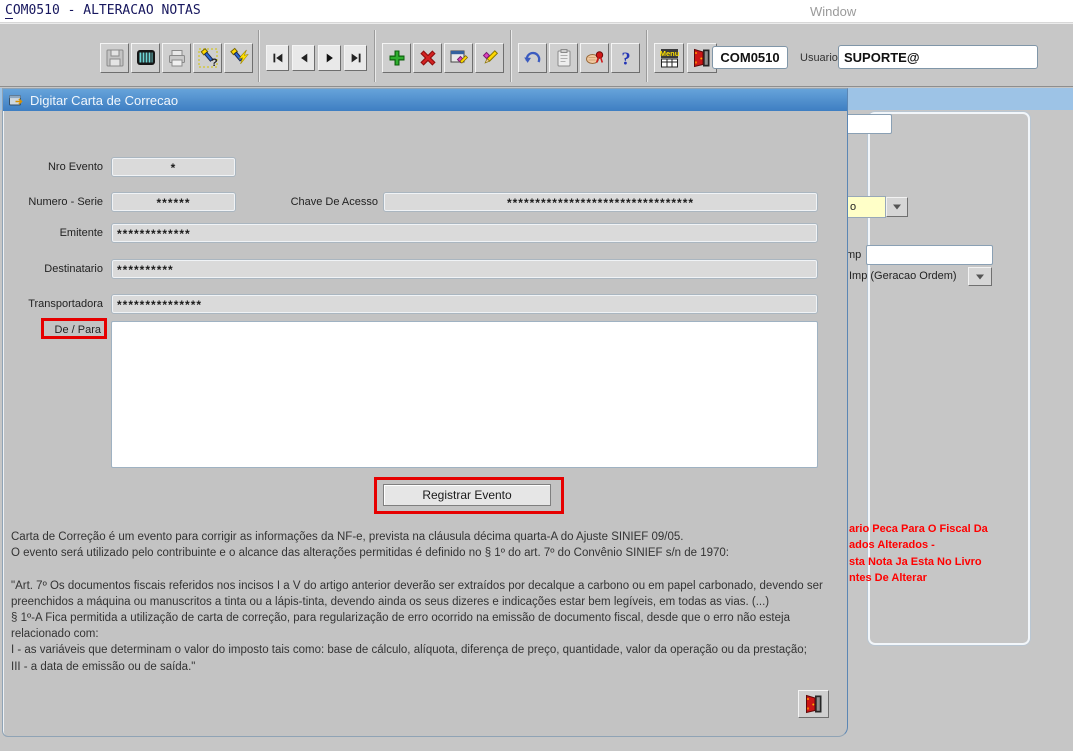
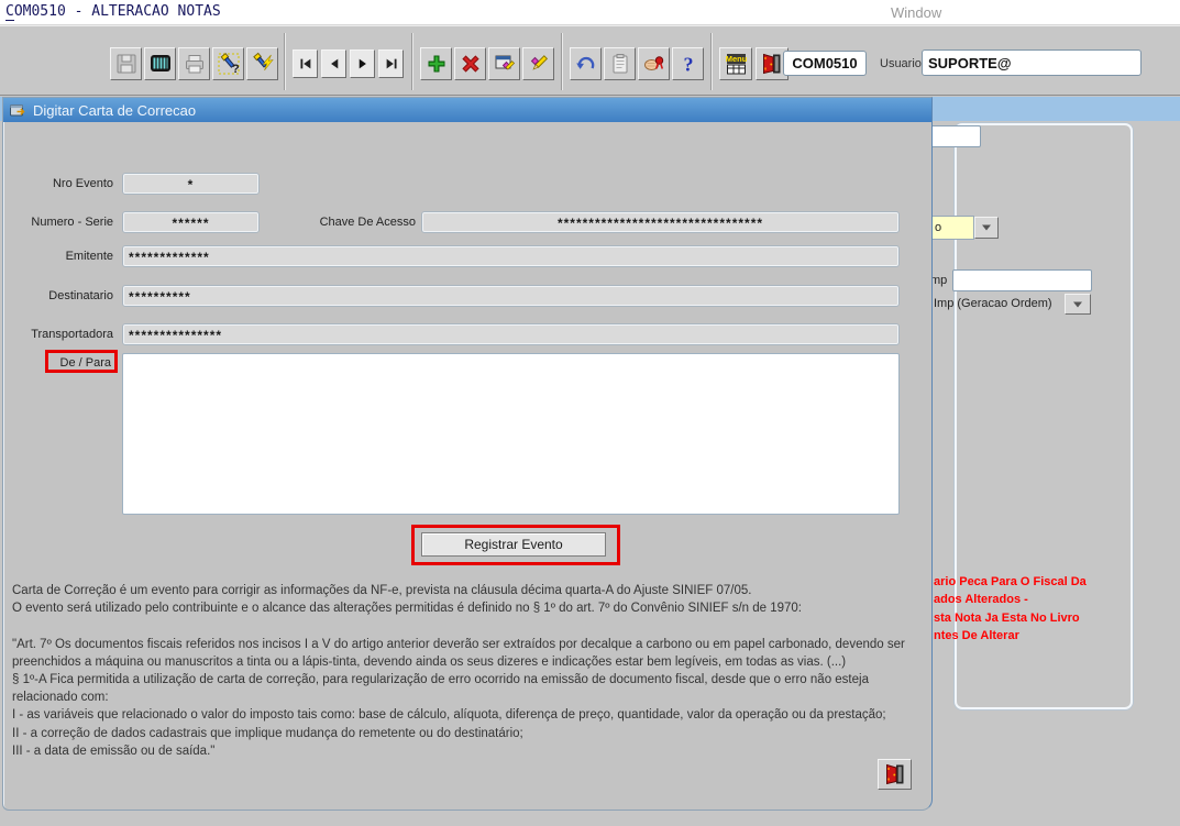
  COM0510 - ALTERACAO NOTAS
  Window
  ?
  ?
  Menu
  COM0510
  Usuario
  SUPORTE@
  o
  mp
  Imp (Geracao Ordem)
  ario Peca Para O Fiscal Da
  ados Alterados -
  sta Nota Ja Esta No Livro
  ntes De Alterar
  Digitar Carta de Correcao
  Nro Evento
  *
  Numero - Serie
  ******
  Chave De Acesso
  *********************************
  Emitente
  *************
  Destinatario
  **********
  Transportadora
  ***************
  De / Para
  Registrar Evento
- Carta de Correção é um evento para corrigir as informações da NF-e, prevista na cláusula décima quarta-A do Ajuste SINIEF 09/05.
+ Carta de Correção é um evento para corrigir as informações da NF-e, prevista na cláusula décima quarta-A do Ajuste SINIEF 07/05.
  O evento será utilizado pelo contribuinte e o alcance das alterações permitidas é definido no § 1º do art. 7º do Convênio SINIEF s/n de 1970:
  "Art. 7º Os documentos fiscais referidos nos incisos I a V do artigo anterior deverão ser extraídos por decalque a carbono ou em papel carbonado, devendo ser
  preenchidos a máquina ou manuscritos a tinta ou a lápis-tinta, devendo ainda os seus dizeres e indicações estar bem legíveis, em todas as vias. (...)
  § 1º-A Fica permitida a utilização de carta de correção, para regularização de erro ocorrido na emissão de documento fiscal, desde que o erro não esteja
  relacionado com:
- I - as variáveis que determinam o valor do imposto tais como: base de cálculo, alíquota, diferença de preço, quantidade, valor da operação ou da prestação;
+ I - as variáveis que relacionado o valor do imposto tais como: base de cálculo, alíquota, diferença de preço, quantidade, valor da operação ou da prestação;
+ II - a correção de dados cadastrais que implique mudança do remetente ou do destinatário;
  III - a data de emissão ou de saída."
